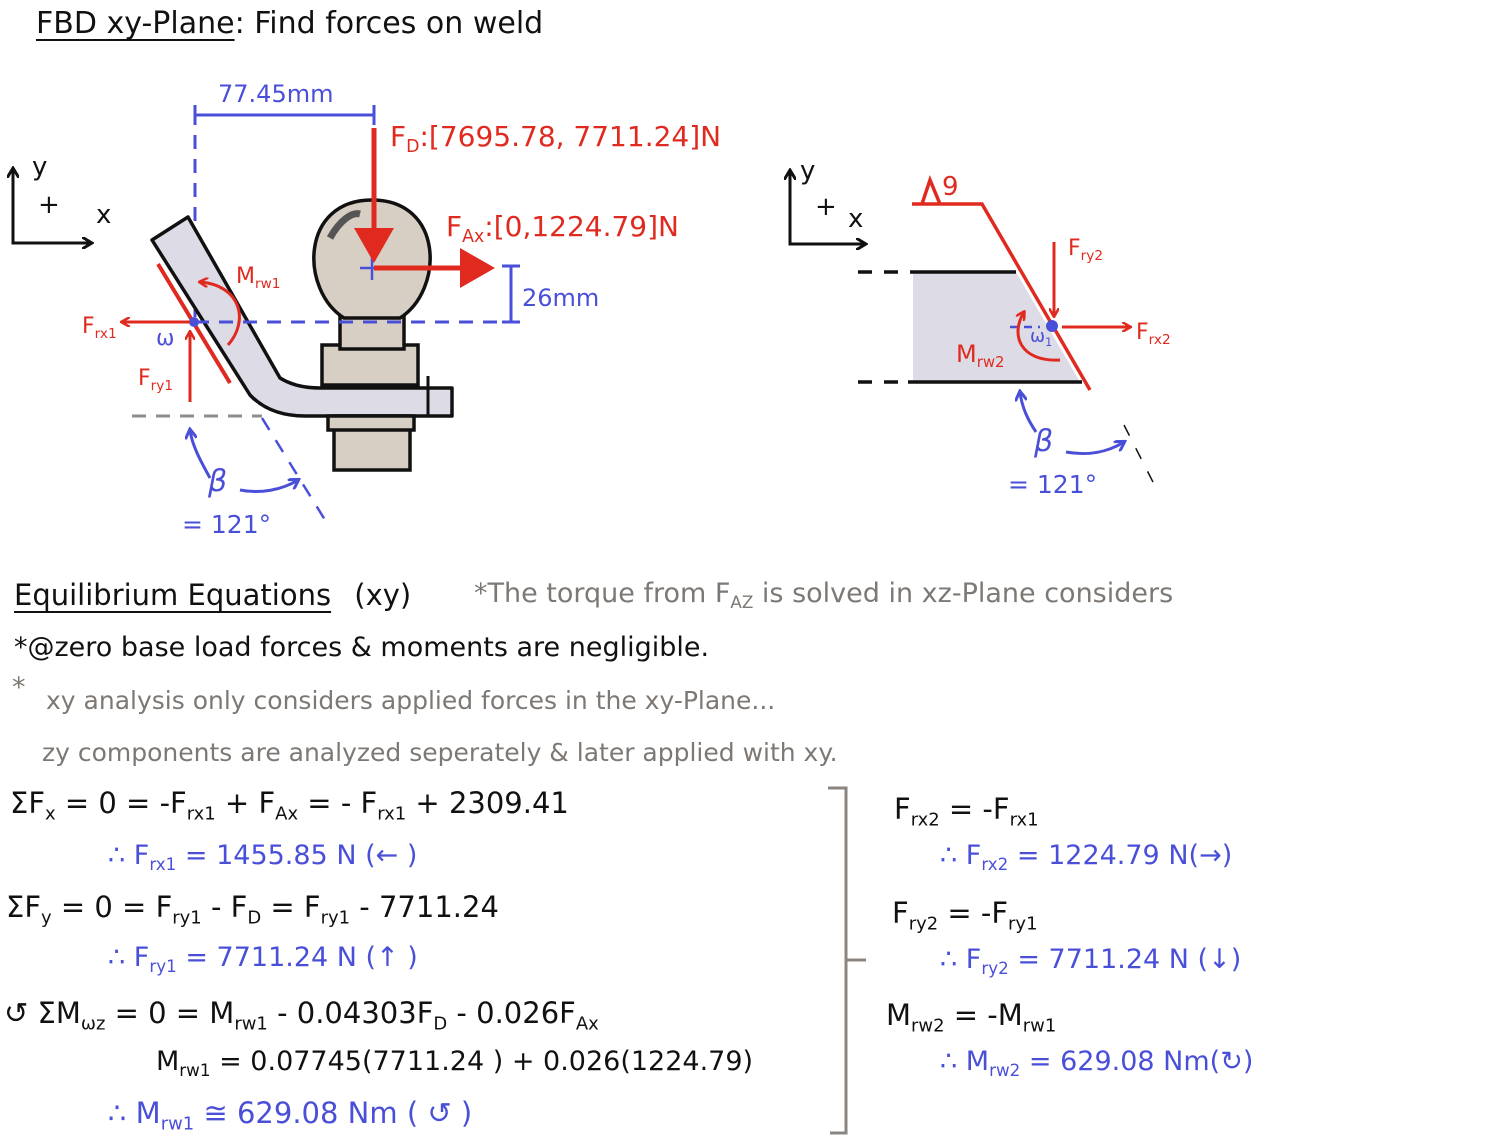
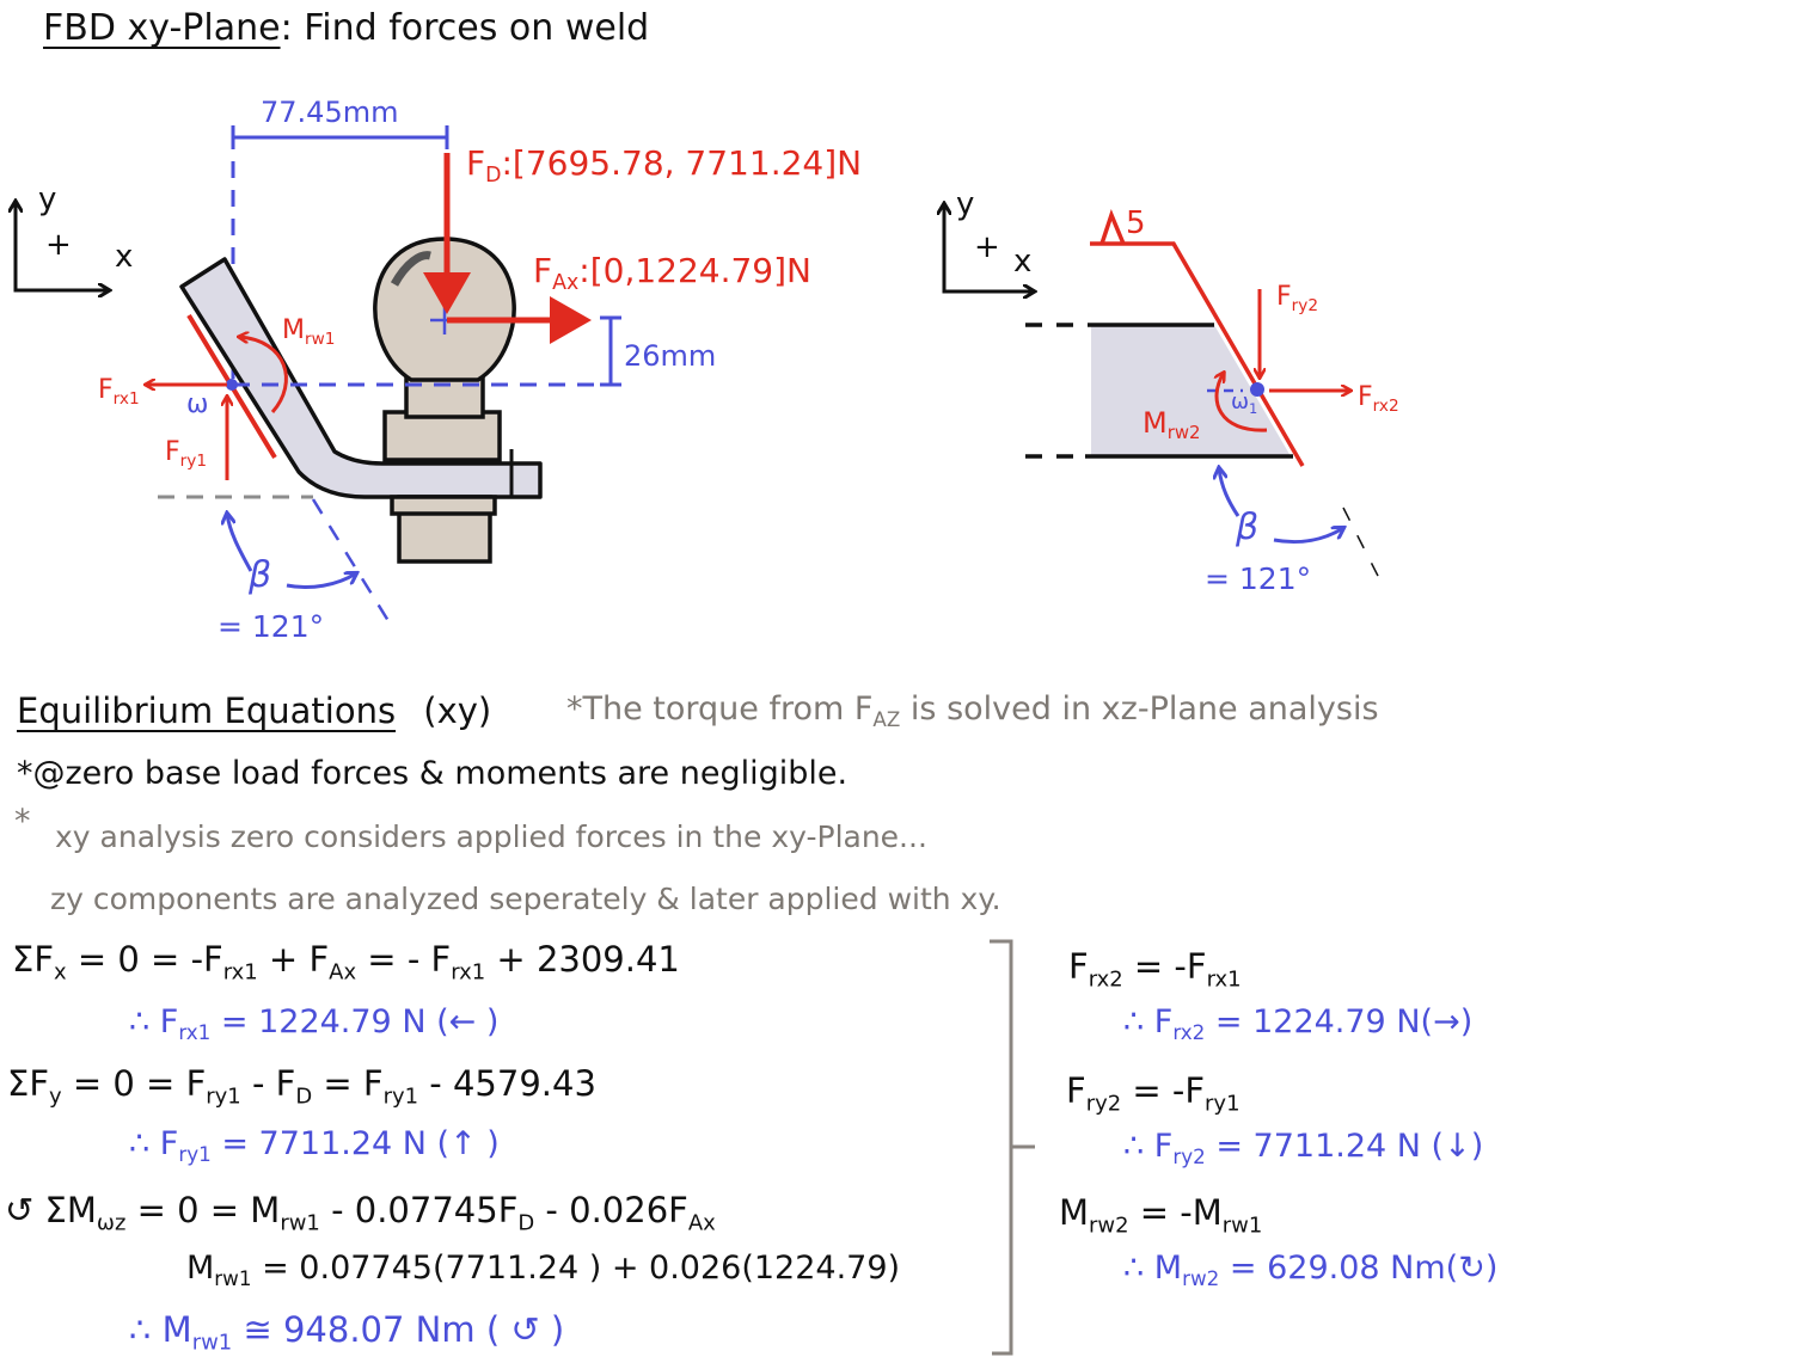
  FBD xy-Plane: Find forces on weld
  y
  +
  x
  77.45mm
  26mm
  FD:[7695.78, 7711.24]N
  FAx:[0,1224.79]N
  Mrw1
  Frx1
  Fry1
  ω
  β
  = 121°
  y
  +
  x
- 9
+ 5
  Fry2
  Frx2
  Mrw2
  ω1
  β
  = 121°
  Equilibrium Equations (xy)
- *The torque from FAZ is solved in xz-Plane considers
+ *The torque from FAZ is solved in xz-Plane analysis
  *@zero base load forces & moments are negligible.
  *
- xy analysis only considers applied forces in the xy-Plane...
+ xy analysis zero considers applied forces in the xy-Plane...
  zy components are analyzed seperately & later applied with xy.
  ΣFx = 0 = -Frx1 + FAx = - Frx1 + 2309.41
- ∴ Frx1 = 1455.85 N (← )
+ ∴ Frx1 = 1224.79 N (← )
- ΣFy = 0 = Fry1 - FD = Fry1 - 7711.24
+ ΣFy = 0 = Fry1 - FD = Fry1 - 4579.43
  ∴ Fry1 = 7711.24 N (↑ )
- ↺ ΣMωz = 0 = Mrw1 - 0.04303FD - 0.026FAx
+ ↺ ΣMωz = 0 = Mrw1 - 0.07745FD - 0.026FAx
  Mrw1 = 0.07745(7711.24 ) + 0.026(1224.79)
- ∴ Mrw1 ≅ 629.08 Nm ( ↺ )
+ ∴ Mrw1 ≅ 948.07 Nm ( ↺ )
  Frx2 = -Frx1
  ∴ Frx2 = 1224.79 N(→)
  Fry2 = -Fry1
  ∴ Fry2 = 7711.24 N (↓)
  Mrw2 = -Mrw1
  ∴ Mrw2 = 629.08 Nm(↻)
